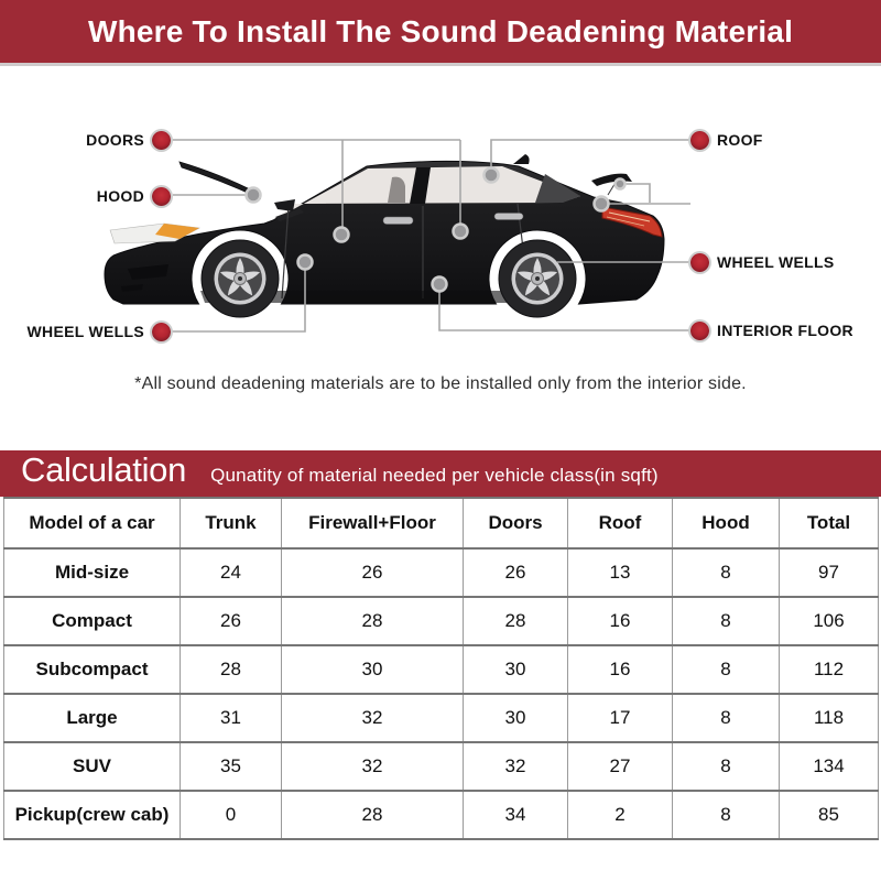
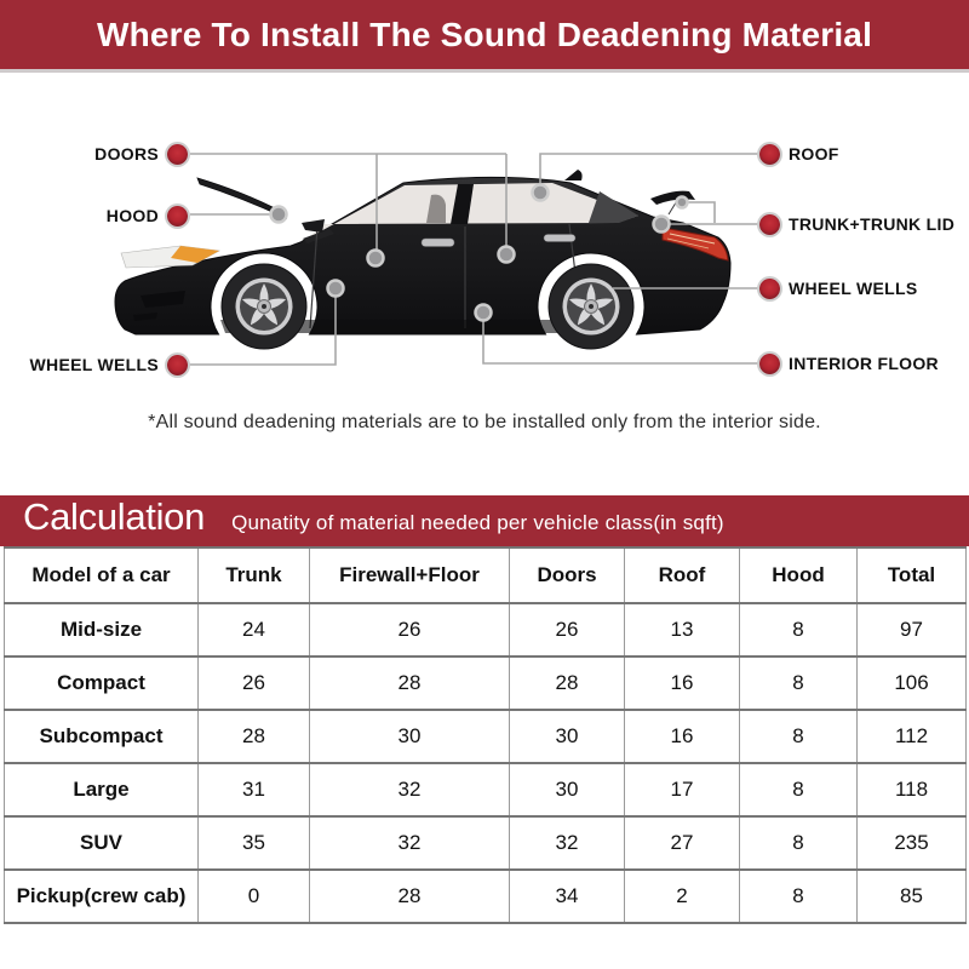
  Where To Install The Sound Deadening Material
  DOORS
  HOOD
  WHEEL WELLS
  ROOF
+ TRUNK+TRUNK LID
  WHEEL WELLS
  INTERIOR FLOOR
  *All sound deadening materials are to be installed only from the interior side.
  Calculation
  Qunatity of material needed per vehicle class(in sqft)
  Model of a car	Trunk	Firewall+Floor	Doors	Roof	Hood	Total
  Mid-size	24	26	26	13	8	97
  Compact	26	28	28	16	8	106
  Subcompact	28	30	30	16	8	112
  Large	31	32	30	17	8	118
- SUV	35	32	32	27	8	134
+ SUV	35	32	32	27	8	235
  Pickup(crew cab)	0	28	34	2	8	85
